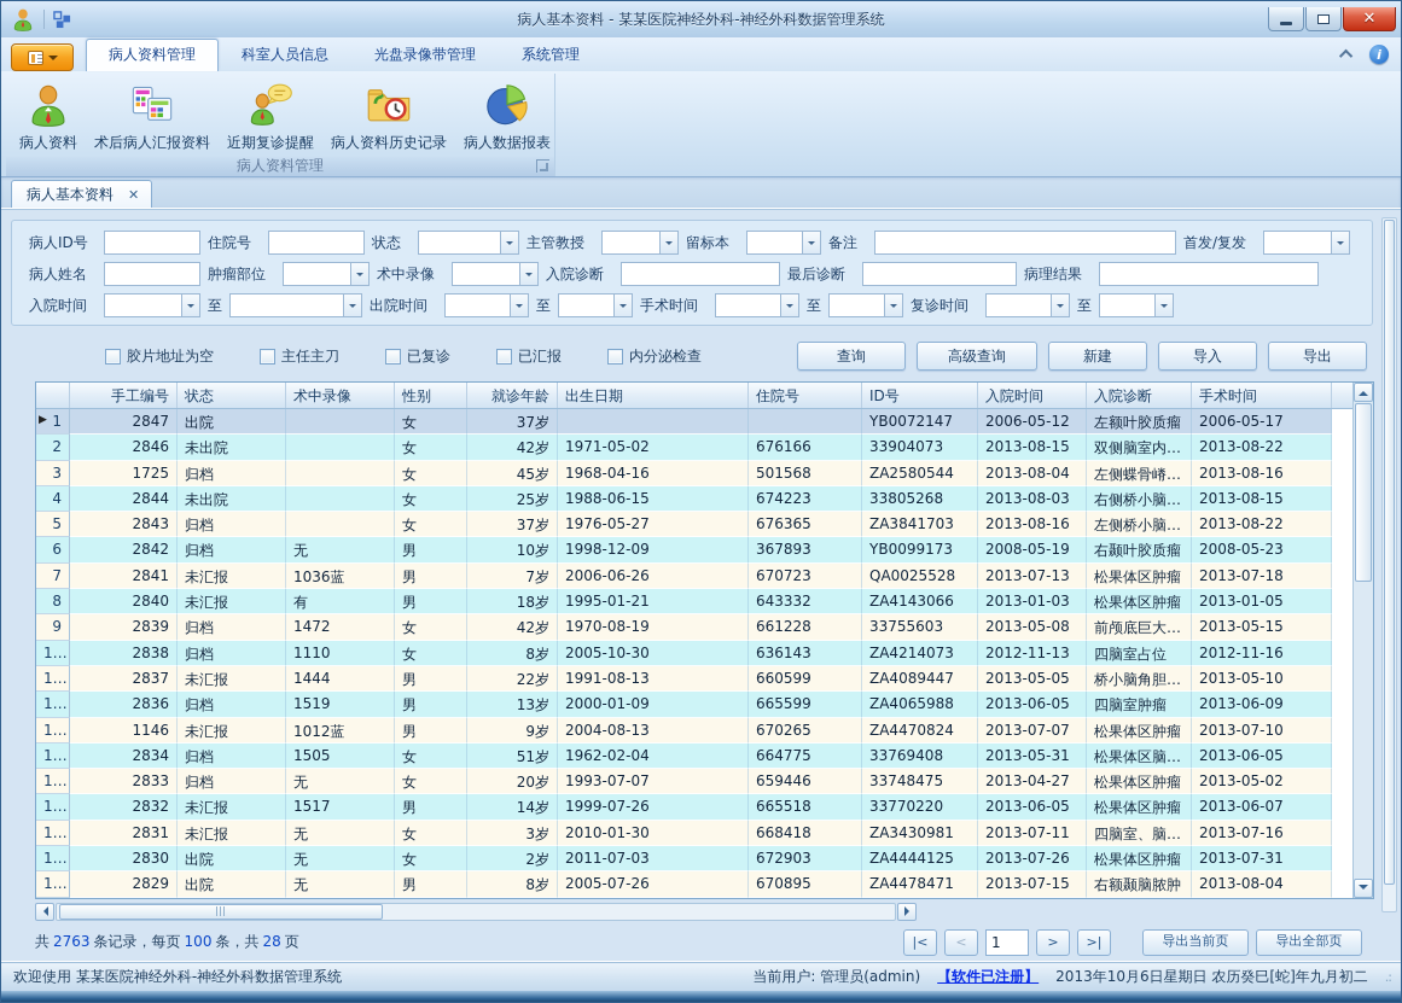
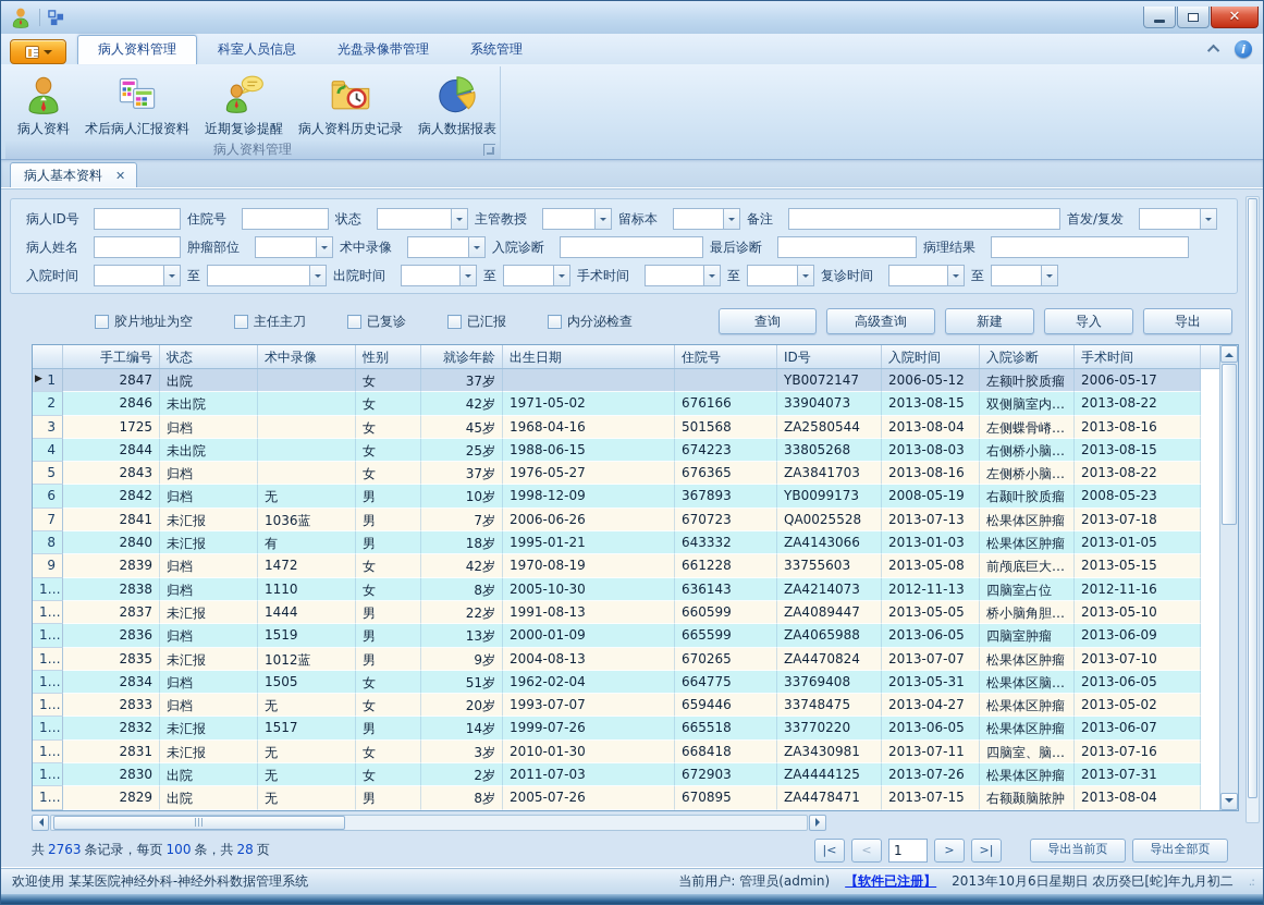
- 病人基本资料 - 某某医院神经外科-神经外科数据管理系统
  ✕
  病人资料管理
  科室人员信息
  光盘录像带管理
  系统管理
  i
  病人资料
  术后病人汇报资料
  近期复诊提醒
  病人资料历史记录
  病人数据报表
  病人资料管理
  病人基本资料
  ✕
  病人ID号
  住院号
  状态
  主管教授
  留标本
  备注
  首发/复发
  病人姓名
  肿瘤部位
  术中录像
  入院诊断
  最后诊断
  病理结果
  入院时间
  至
  出院时间
  至
  手术时间
  至
  复诊时间
  至
  胶片地址为空
  主任主刀
  已复诊
  已汇报
  内分泌检查
  查询
  高级查询
  新建
  导入
  导出
  手工编号
  状态
  术中录像
  性别
  就诊年龄
  出生日期
  住院号
  ID号
  入院时间
  入院诊断
  手术时间
  1
  ▶
  2847
  出院
  女
  37岁
  YB0072147
  2006-05-12
  左额叶胶质瘤
  2006-05-17
  2
  2846
  未出院
  女
  42岁
  1971-05-02
  676166
  33904073
  2013-08-15
  双侧脑室内巨..
  2013-08-22
  3
  1725
  归档
  女
  45岁
  1968-04-16
  501568
  ZA2580544
  2013-08-04
  左侧蝶骨嵴脑..
  2013-08-16
  4
  2844
  未出院
  女
  25岁
  1988-06-15
  674223
  33805268
  2013-08-03
  右侧桥小脑角..
  2013-08-15
  5
  2843
  归档
  女
  37岁
  1976-05-27
  676365
  ZA3841703
  2013-08-16
  左侧桥小脑角..
  2013-08-22
  6
  2842
  归档
  无
  男
  10岁
  1998-12-09
  367893
  YB0099173
  2008-05-19
  右颞叶胶质瘤
  2008-05-23
  7
  2841
  未汇报
  1036蓝
  男
  7岁
  2006-06-26
  670723
  QA0025528
  2013-07-13
  松果体区肿瘤
  2013-07-18
  8
  2840
  未汇报
  有
  男
  18岁
  1995-01-21
  643332
  ZA4143066
  2013-01-03
  松果体区肿瘤
  2013-01-05
  9
  2839
  归档
  1472
  女
  42岁
  1970-08-19
  661228
  33755603
  2013-05-08
  前颅底巨大脑..
  2013-05-15
  10
  2838
  归档
  1110
  女
  8岁
  2005-10-30
  636143
  ZA4214073
  2012-11-13
  四脑室占位
  2012-11-16
  11
  2837
  未汇报
  1444
  男
  22岁
  1991-08-13
  660599
  ZA4089447
  2013-05-05
  桥小脑角胆脂..
  2013-05-10
  12
  2836
  归档
  1519
  男
  13岁
  2000-01-09
  665599
  ZA4065988
  2013-06-05
  四脑室肿瘤
  2013-06-09
  13
- 1146
+ 2835
  未汇报
  1012蓝
  男
  9岁
  2004-08-13
  670265
  ZA4470824
  2013-07-07
  松果体区肿瘤
  2013-07-10
  14
  2834
  归档
  1505
  女
  51岁
  1962-02-04
  664775
  33769408
  2013-05-31
  松果体区脑膜瘤
  2013-06-05
  15
  2833
  归档
  无
  女
  20岁
  1993-07-07
  659446
  33748475
  2013-04-27
  松果体区肿瘤
  2013-05-02
  16
  2832
  未汇报
  1517
  男
  14岁
  1999-07-26
  665518
  33770220
  2013-06-05
  松果体区肿瘤
  2013-06-07
  17
  2831
  未汇报
  无
  女
  3岁
  2010-01-30
  668418
  ZA3430981
  2013-07-11
  四脑室、脑干..
  2013-07-16
  18
  2830
  出院
  无
  女
  2岁
  2011-07-03
  672903
  ZA4444125
  2013-07-26
  松果体区肿瘤
  2013-07-31
  19
  2829
  出院
  无
  男
  8岁
  2005-07-26
  670895
  ZA4478471
  2013-07-15
  右额颞脑脓肿
  2013-08-04
  共 2763 条记录，每页 100 条，共 28 页
  |<
  <
  1
  >
  >|
  导出当前页
  导出全部页
  欢迎使用 某某医院神经外科-神经外科数据管理系统
  当前用户: 管理员(admin)
  【软件已注册】
  2013年10月6日星期日 农历癸巳[蛇]年九月初二
  .:
